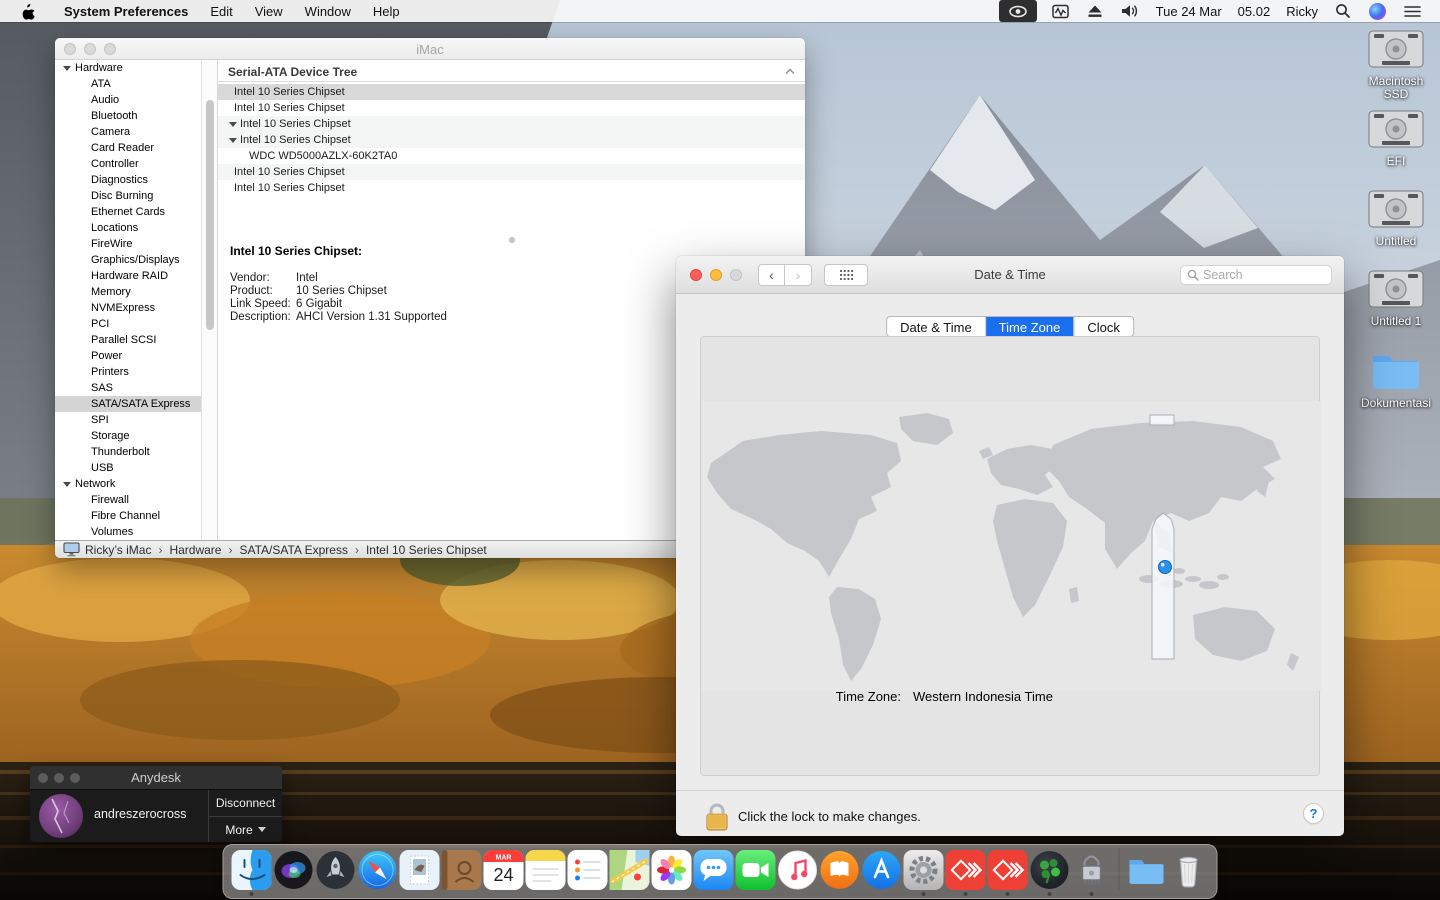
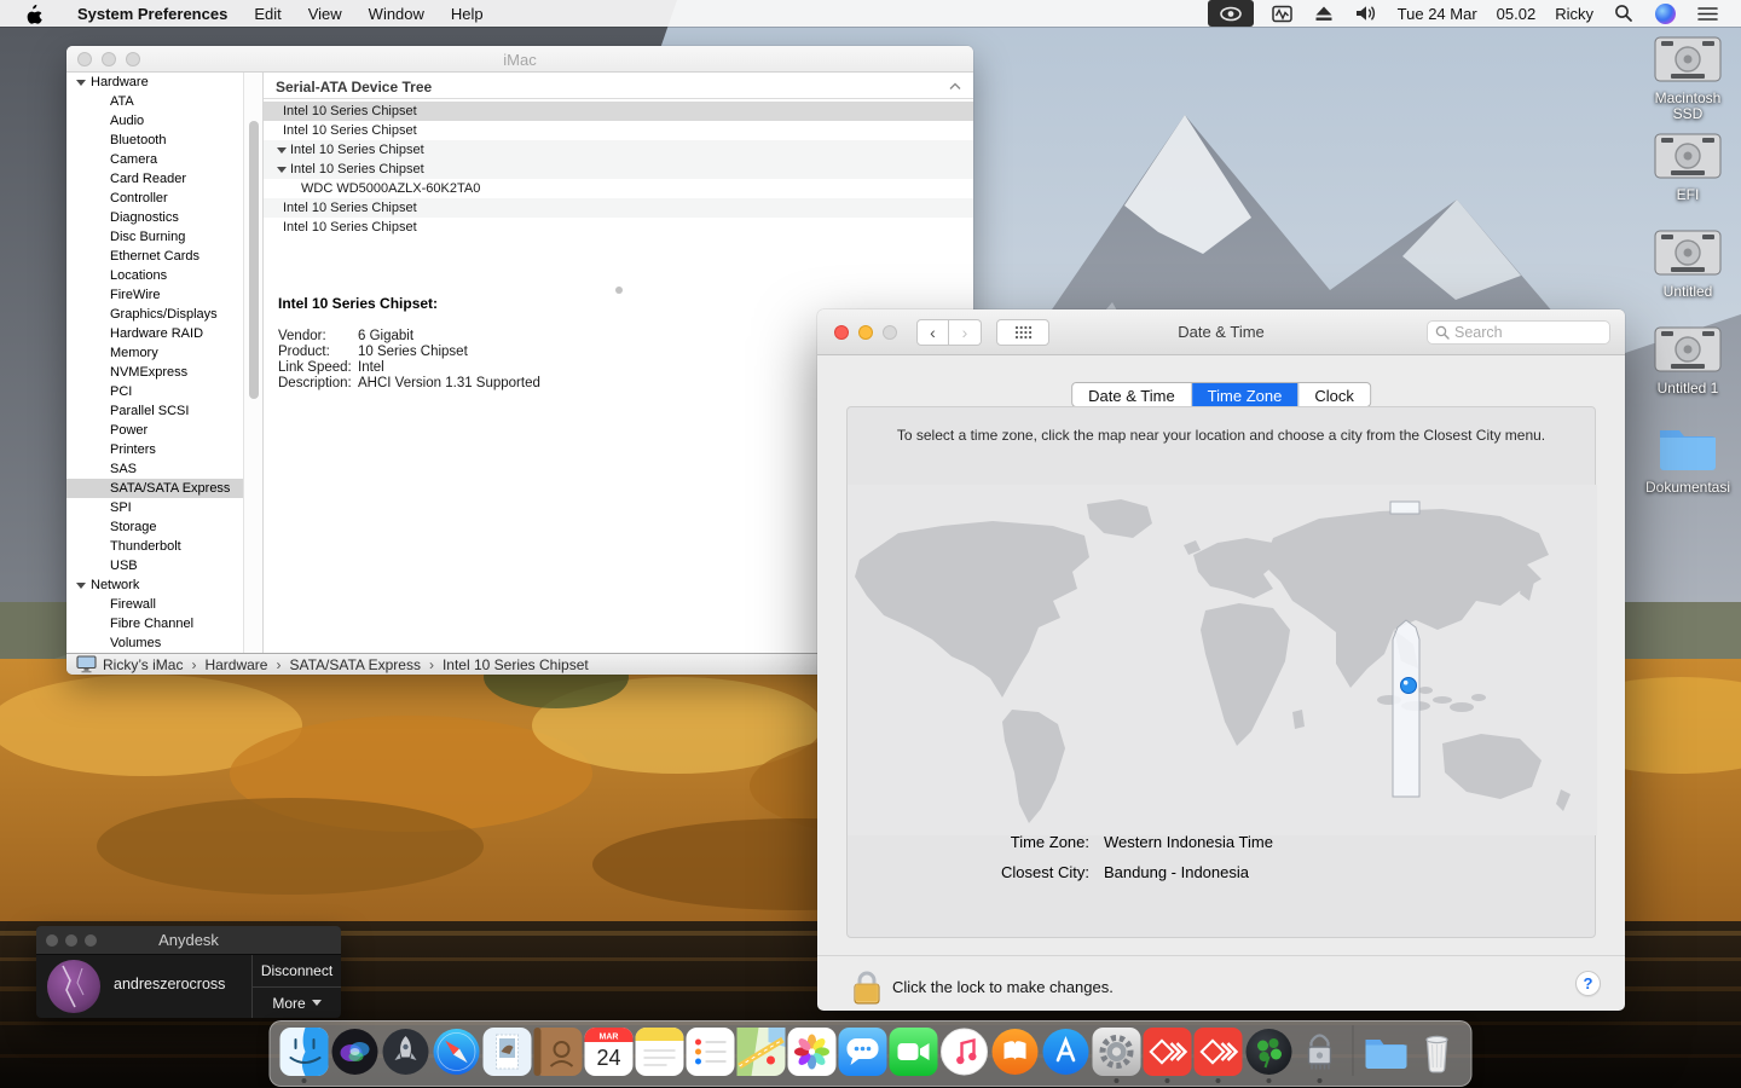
  System Preferences
  Edit
  View
  Window
  Help
  Tue 24 Mar
  05.02
  Ricky
  iMac
  Hardware
  ATA
  Audio
  Bluetooth
  Camera
  Card Reader
  Controller
  Diagnostics
  Disc Burning
  Ethernet Cards
  Locations
  FireWire
  Graphics/Displays
  Hardware RAID
  Memory
  NVMExpress
  PCI
  Parallel SCSI
  Power
  Printers
  SAS
  SATA/SATA Express
  SPI
  Storage
  Thunderbolt
  USB
  Network
  Firewall
  Fibre Channel
  Volumes
  Serial-ATA Device Tree
  Intel 10 Series Chipset
  Intel 10 Series Chipset
  Intel 10 Series Chipset
  Intel 10 Series Chipset
  WDC WD5000AZLX-60K2TA0
  Intel 10 Series Chipset
  Intel 10 Series Chipset
  Intel 10 Series Chipset:
  Vendor:
- Intel
+ 6 Gigabit
  Product:
  10 Series Chipset
  Link Speed:
- 6 Gigabit
+ Intel
  Description:
  AHCI Version 1.31 Supported
  Ricky’s iMac
  ›
  Hardware
  ›
  SATA/SATA Express
  ›
  Intel 10 Series Chipset
  ‹
  ›
  Date & Time
  Search
  Date & Time
  Time Zone
  Clock
+ To select a time zone, click the map near your location and choose a city from the Closest City menu.
  Time Zone:
  Western Indonesia Time
+ Closest City:
+ Bandung - Indonesia
  Click the lock to make changes.
  ?
  Anydesk
  andreszerocross
  Disconnect
  More
  Macintosh SSD
  EFI
  Untitled
  Untitled 1
  Dokumentasi
  24
